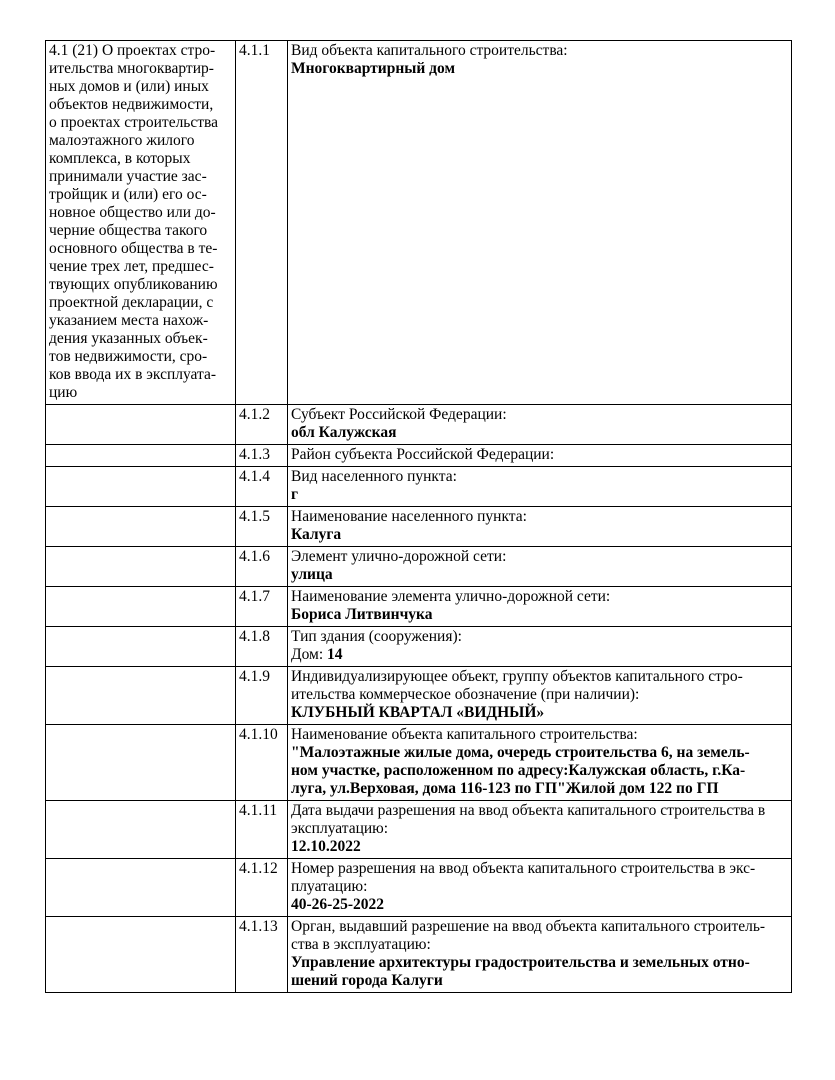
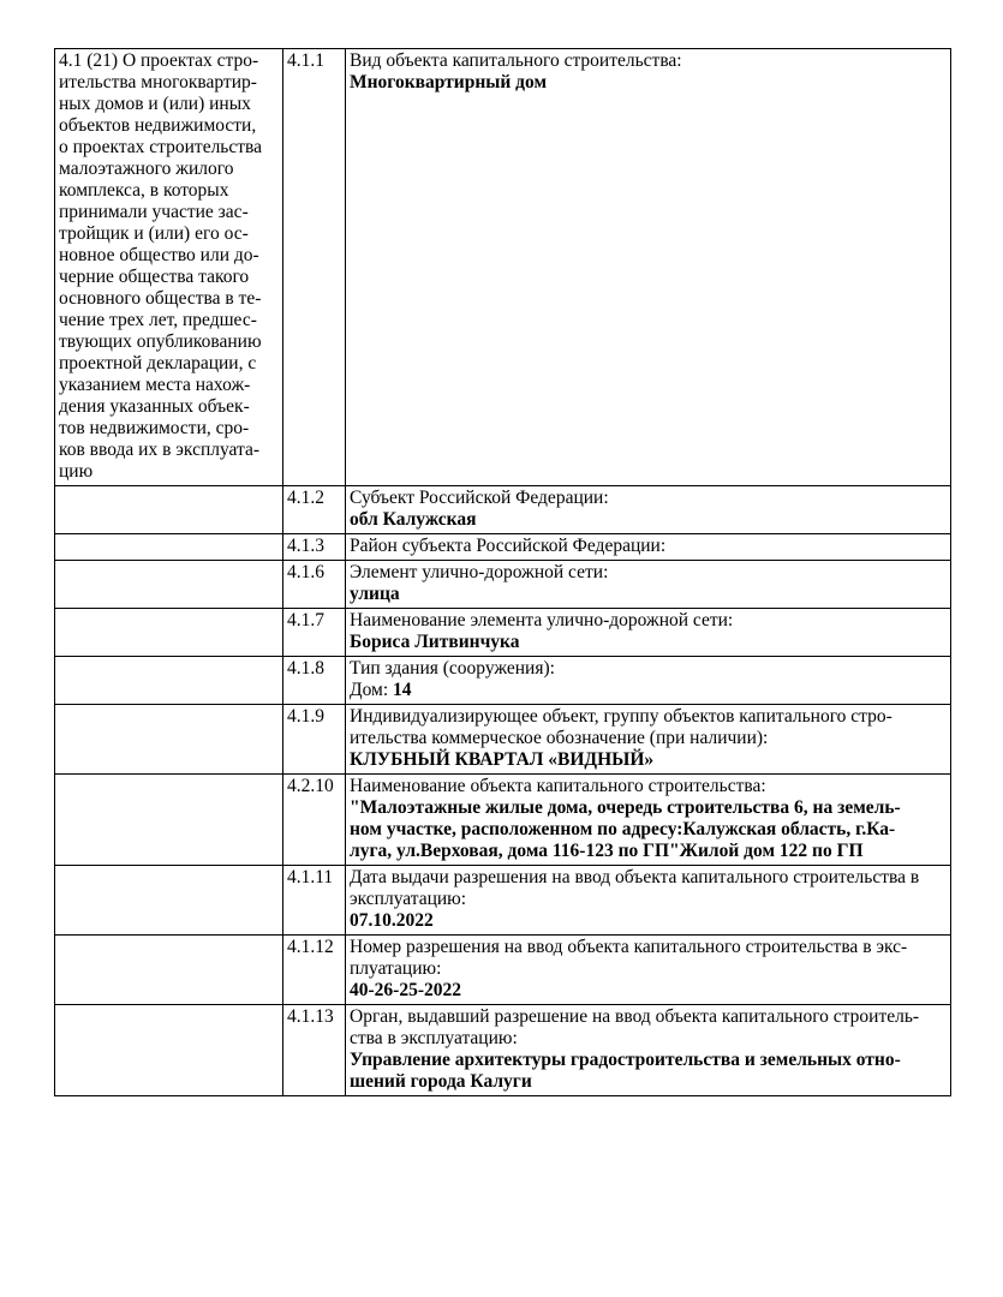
  4.1 (21) О проектах стро- ительства многоквартир- ных домов и (или) иных объектов недвижимости, о проектах строительства малоэтажного жилого комплекса, в которых принимали участие зас- тройщик и (или) его ос- новное общество или до- черние общества такого основного общества в те- чение трех лет, предшес- твующих опубликованию проектной декларации, с указанием места нахож- дения указанных объек- тов недвижимости, сро- ков ввода их в эксплуата- цию	4.1.1	Вид объекта капитального строительства: Многоквартирный дом
  	4.1.2	Субъект Российской Федерации: обл Калужская
  	4.1.3	Район субъекта Российской Федерации:
- 	4.1.4	Вид населенного пункта: г
- 	4.1.5	Наименование населенного пункта: Калуга
  	4.1.6	Элемент улично-дорожной сети: улица
  	4.1.7	Наименование элемента улично-дорожной сети: Бориса Литвинчука
  	4.1.8	Тип здания (сооружения): Дом: 14
  	4.1.9	Индивидуализирующее объект, группу объектов капитального стро- ительства коммерческое обозначение (при наличии): КЛУБНЫЙ КВАРТАЛ «ВИДНЫЙ»
- 	4.1.10	Наименование объекта капитального строительства: "Малоэтажные жилые дома, очередь строительства 6, на земель- ном участке, расположенном по адресу:Калужская область, г.Ка- луга, ул.Верховая, дома 116-123 по ГП"Жилой дом 122 по ГП
+ 	4.2.10	Наименование объекта капитального строительства: "Малоэтажные жилые дома, очередь строительства 6, на земель- ном участке, расположенном по адресу:Калужская область, г.Ка- луга, ул.Верховая, дома 116-123 по ГП"Жилой дом 122 по ГП
- 	4.1.11	Дата выдачи разрешения на ввод объекта капитального строительства в эксплуатацию: 12.10.2022
+ 	4.1.11	Дата выдачи разрешения на ввод объекта капитального строительства в эксплуатацию: 07.10.2022
  	4.1.12	Номер разрешения на ввод объекта капитального строительства в экс- плуатацию: 40-26-25-2022
  	4.1.13	Орган, выдавший разрешение на ввод объекта капитального строитель- ства в эксплуатацию: Управление архитектуры градостроительства и земельных отно- шений города Калуги
